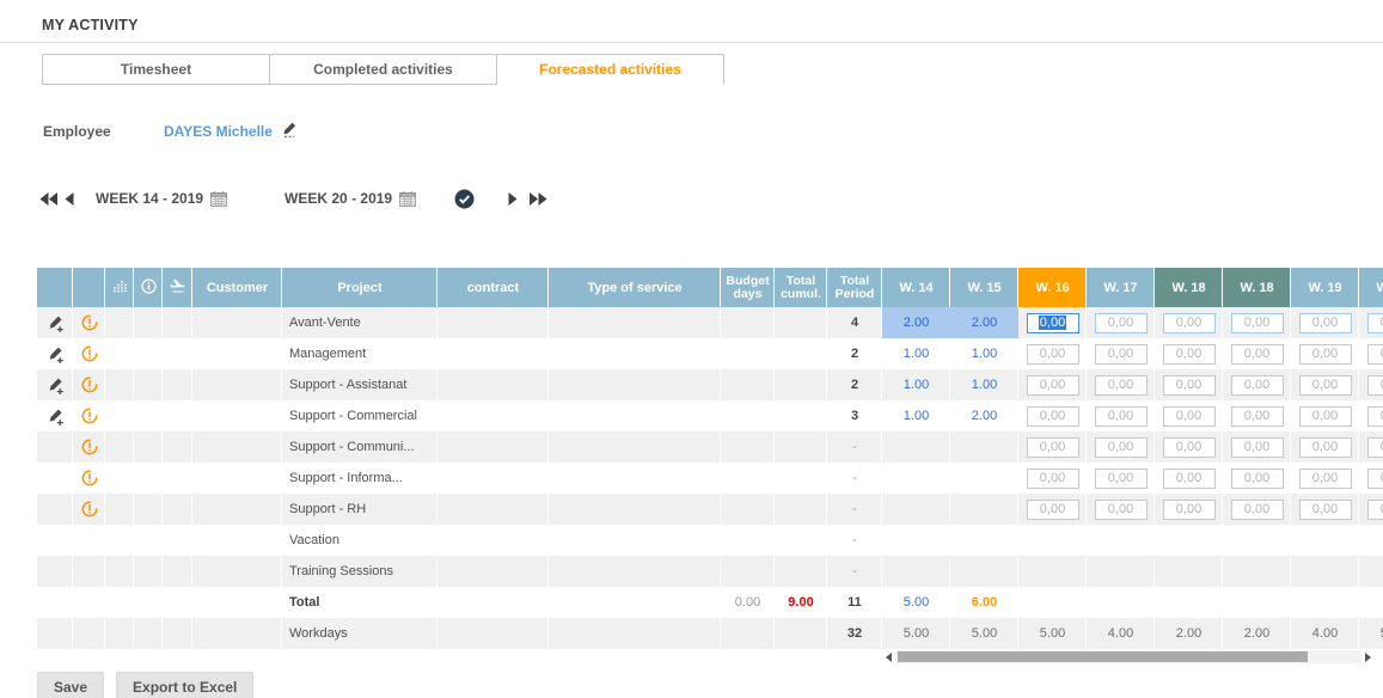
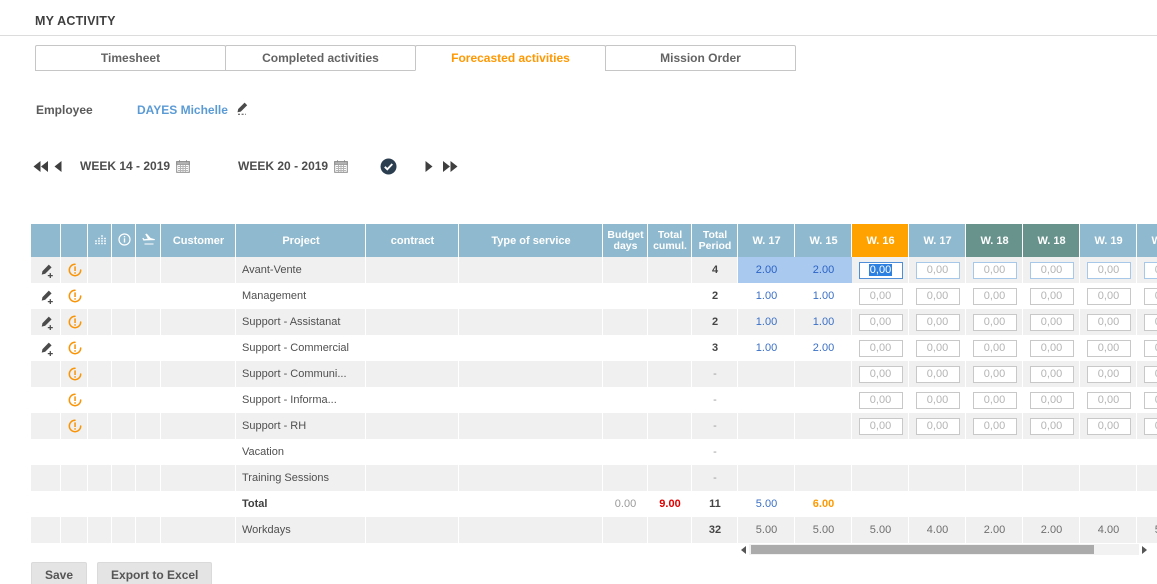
  MY ACTIVITY
  Timesheet
  Completed activities
  Forecasted activities
+ Mission Order
  Employee
  DAYES Michelle
  WEEK 14 - 2019
  WEEK 20 - 2019
- 					Customer	Project	contract	Type of service	Budget days	Total cumul.	Total Period	W. 14	W. 15	W. 16	W. 17	W. 18	W. 18	W. 19	W
+ 					Customer	Project	contract	Type of service	Budget days	Total cumul.	Total Period	W. 17	W. 15	W. 16	W. 17	W. 18	W. 18	W. 19	W
  						Avant-Vente					4	2.00	2.00	0,00	0,00	0,00	0,00	0,00
  						Management					2	1.00	1.00	0,00	0,00	0,00	0,00	0,00
  						Support - Assistanat					2	1.00	1.00	0,00	0,00	0,00	0,00	0,00
  						Support - Commercial					3	1.00	2.00	0,00	0,00	0,00	0,00	0,00
  						Support - Communi...					-			0,00	0,00	0,00	0,00	0,00
  						Support - Informa...					-			0,00	0,00	0,00	0,00	0,00
  						Support - RH					-			0,00	0,00	0,00	0,00	0,00
  						Vacation					-
  						Training Sessions					-
  						Total			0.00	9.00	11	5.00	6.00
  						Workdays					32	5.00	5.00	5.00	4.00	2.00	2.00	4.00
  Save
  Export to Excel
